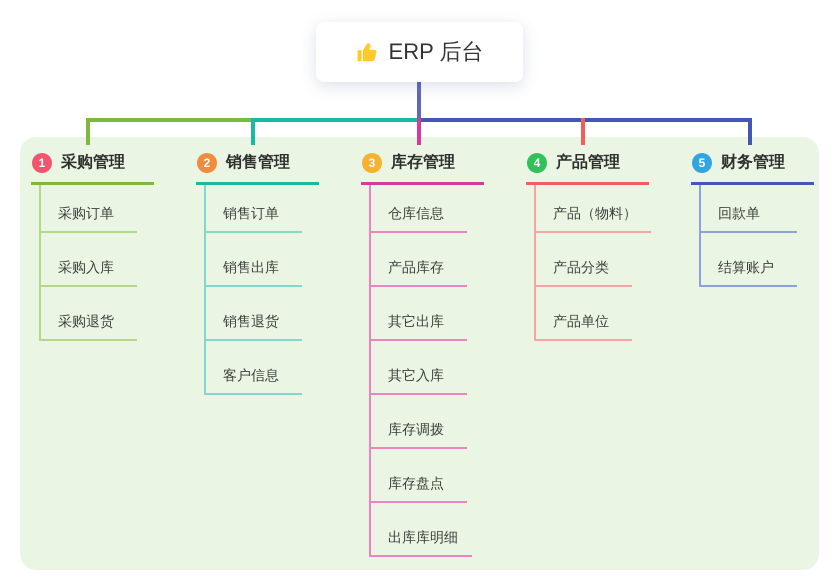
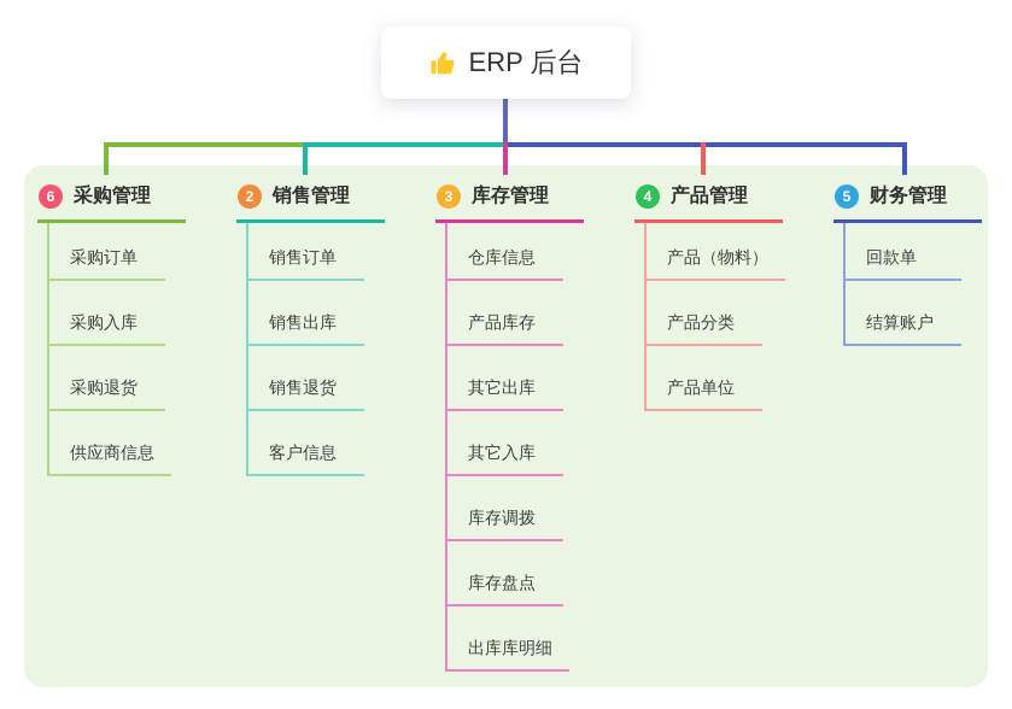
  ERP 后台
- 1
+ 6
  采购管理
  采购订单
  采购入库
  采购退货
+ 供应商信息
  2
  销售管理
  销售订单
  销售出库
  销售退货
  客户信息
  3
  库存管理
  仓库信息
  产品库存
  其它出库
  其它入库
  库存调拨
  库存盘点
  出库库明细
  4
  产品管理
  产品（物料）
  产品分类
  产品单位
  5
  财务管理
  回款单
  结算账户
